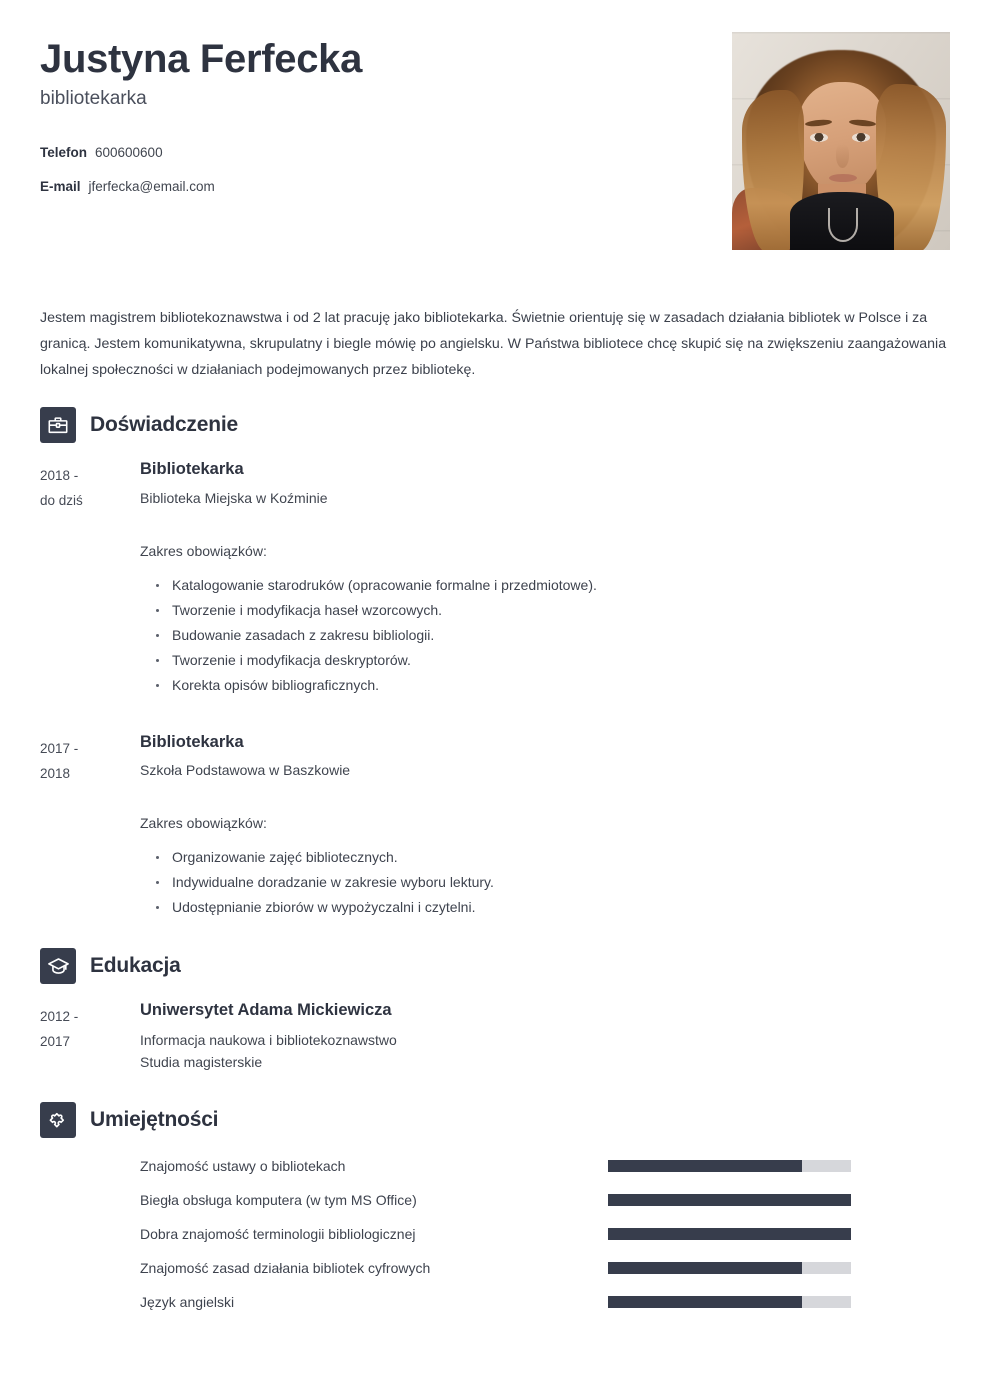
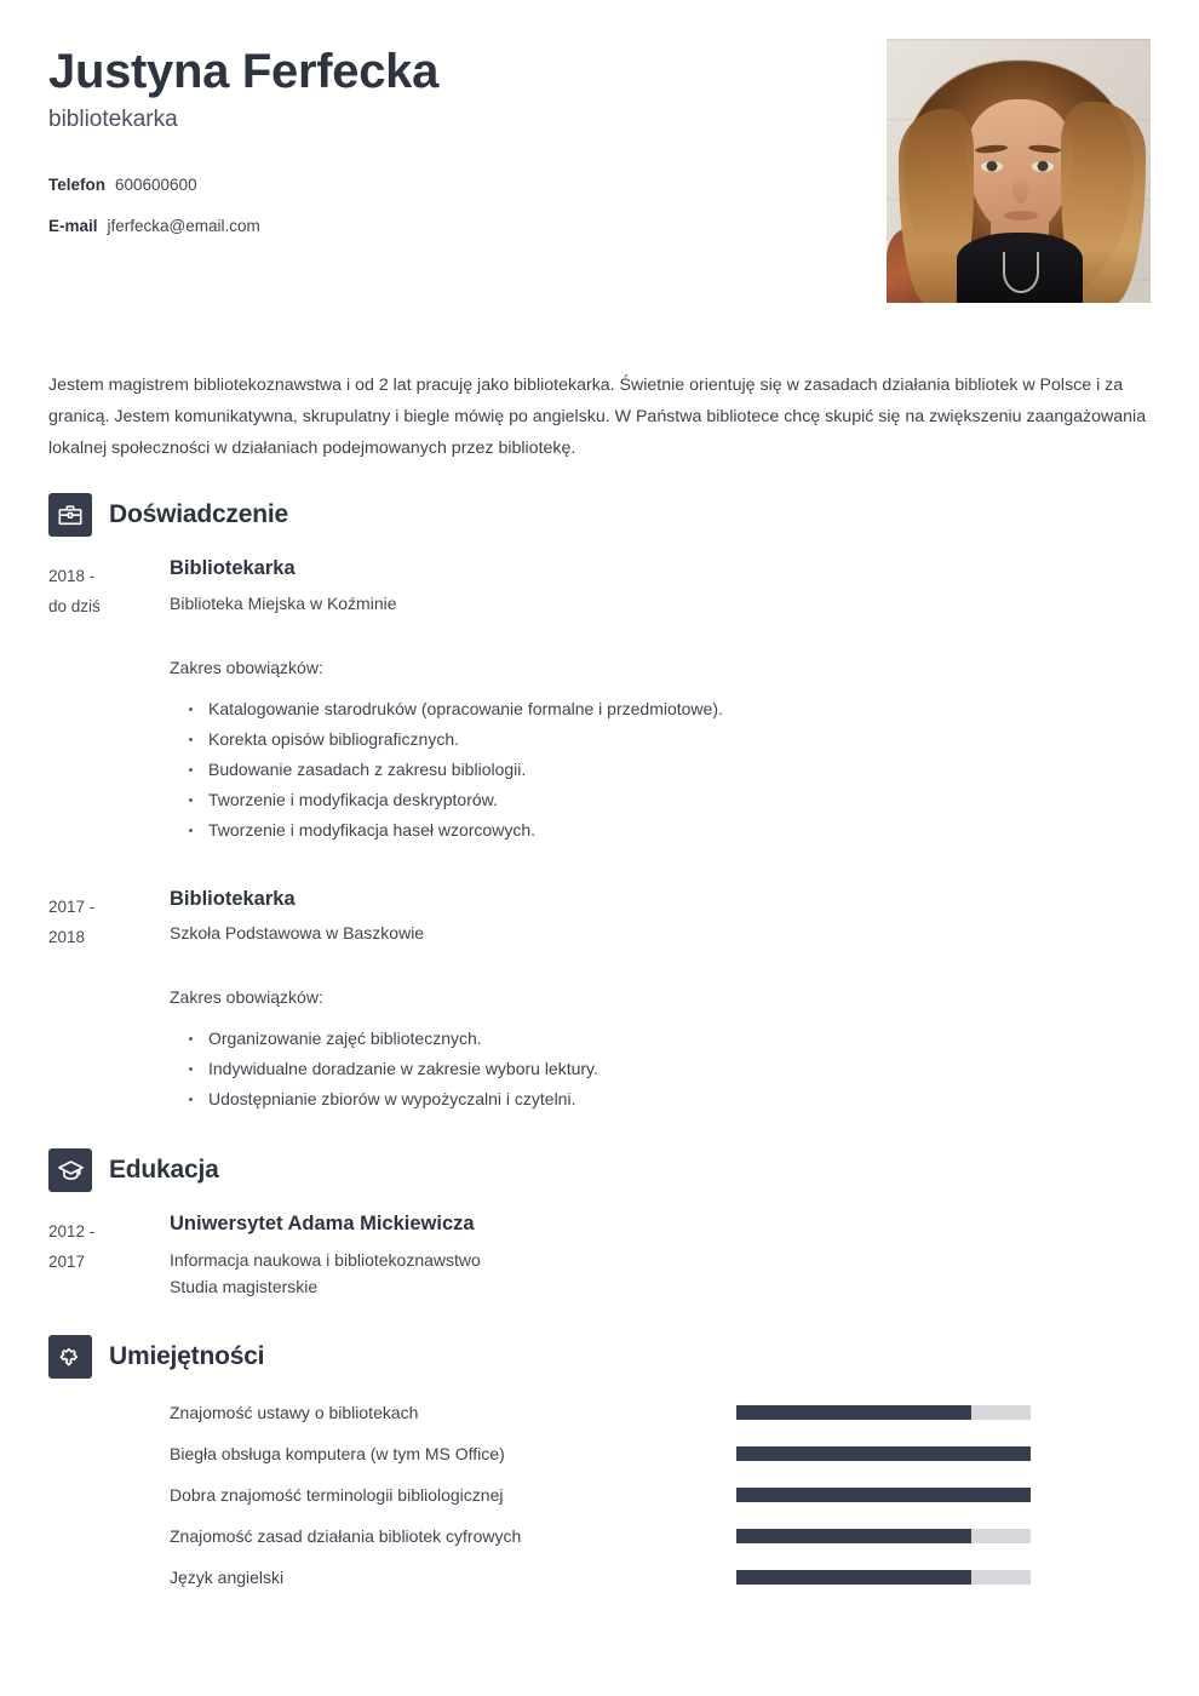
  Justyna Ferfecka
  bibliotekarka
  Telefon 600600600
  E-mail jferfecka@email.com
  Jestem magistrem bibliotekoznawstwa i od 2 lat pracuję jako bibliotekarka. Świetnie orientuję się w zasadach działania bibliotek w Polsce i za granicą. Jestem komunikatywna, skrupulatny i biegle mówię po angielsku. W Państwa bibliotece chcę skupić się na zwiększeniu zaangażowania lokalnej społeczności w działaniach podejmowanych przez bibliotekę.
  Doświadczenie
  2018 -
  do dziś
  Bibliotekarka
  Biblioteka Miejska w Koźminie
  Zakres obowiązków:
  Katalogowanie starodruków (opracowanie formalne i przedmiotowe).
- Tworzenie i modyfikacja haseł wzorcowych.
+ Korekta opisów bibliograficznych.
  Budowanie zasadach z zakresu bibliologii.
  Tworzenie i modyfikacja deskryptorów.
- Korekta opisów bibliograficznych.
+ Tworzenie i modyfikacja haseł wzorcowych.
  2017 -
  2018
  Bibliotekarka
  Szkoła Podstawowa w Baszkowie
  Zakres obowiązków:
  Organizowanie zajęć bibliotecznych.
  Indywidualne doradzanie w zakresie wyboru lektury.
  Udostępnianie zbiorów w wypożyczalni i czytelni.
  Edukacja
  2012 -
  2017
  Uniwersytet Adama Mickiewicza
  Informacja naukowa i bibliotekoznawstwo
  Studia magisterskie
  Umiejętności
  Znajomość ustawy o bibliotekach
  Biegła obsługa komputera (w tym MS Office)
  Dobra znajomość terminologii bibliologicznej
  Znajomość zasad działania bibliotek cyfrowych
  Język angielski
